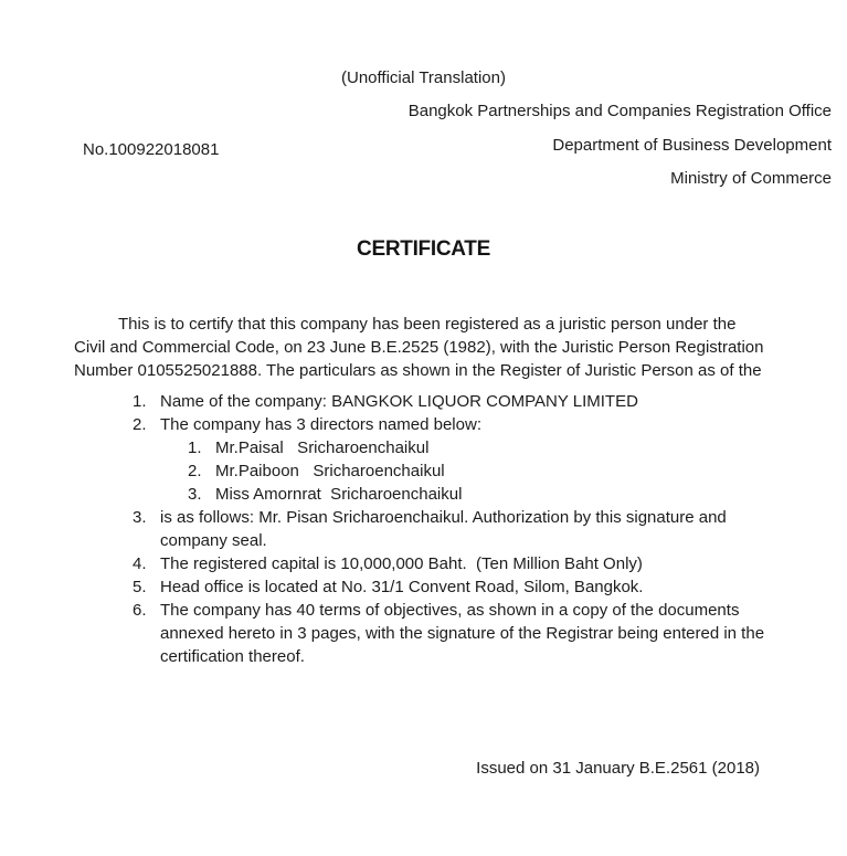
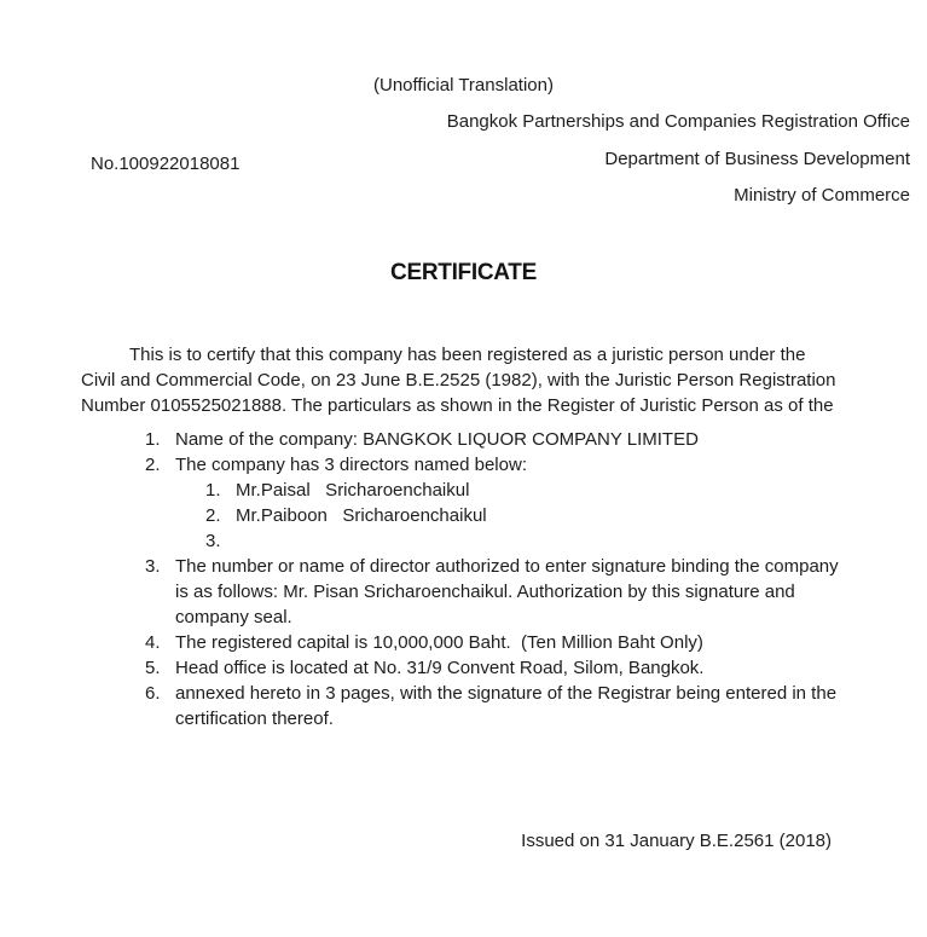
  (Unofficial Translation)
  Bangkok Partnerships and Companies Registration Office
  No.100922018081
  Department of Business Development
  Ministry of Commerce
  CERTIFICATE
  This is to certify that this company has been registered as a juristic person under the
  Civil and Commercial Code, on 23 June B.E.2525 (1982), with the Juristic Person Registration
  Number 0105525021888. The particulars as shown in the Register of Juristic Person as of the
  1.
  Name of the company: BANGKOK LIQUOR COMPANY LIMITED
  2.
  The company has 3 directors named below:
  1.
  Mr.Paisal Sricharoenchaikul
  2.
  Mr.Paiboon Sricharoenchaikul
  3.
- Miss Amornrat Sricharoenchaikul
  3.
+ The number or name of director authorized to enter signature binding the company
  is as follows: Mr. Pisan Sricharoenchaikul. Authorization by this signature and
  company seal.
  4.
  The registered capital is 10,000,000 Baht. (Ten Million Baht Only)
  5.
- Head office is located at No. 31/1 Convent Road, Silom, Bangkok.
+ Head office is located at No. 31/9 Convent Road, Silom, Bangkok.
  6.
- The company has 40 terms of objectives, as shown in a copy of the documents
  annexed hereto in 3 pages, with the signature of the Registrar being entered in the
  certification thereof.
  Issued on 31 January B.E.2561 (2018)
